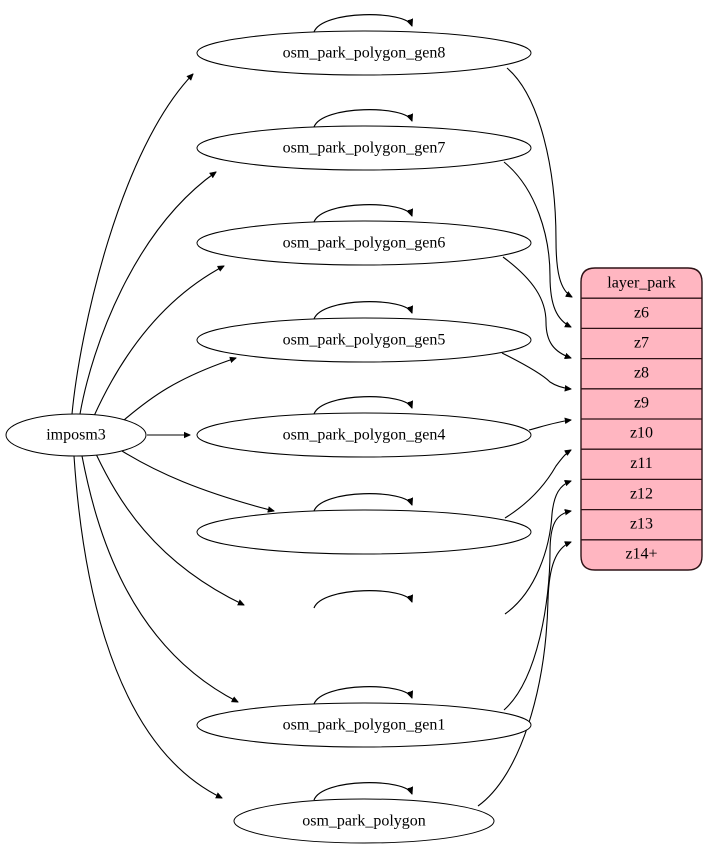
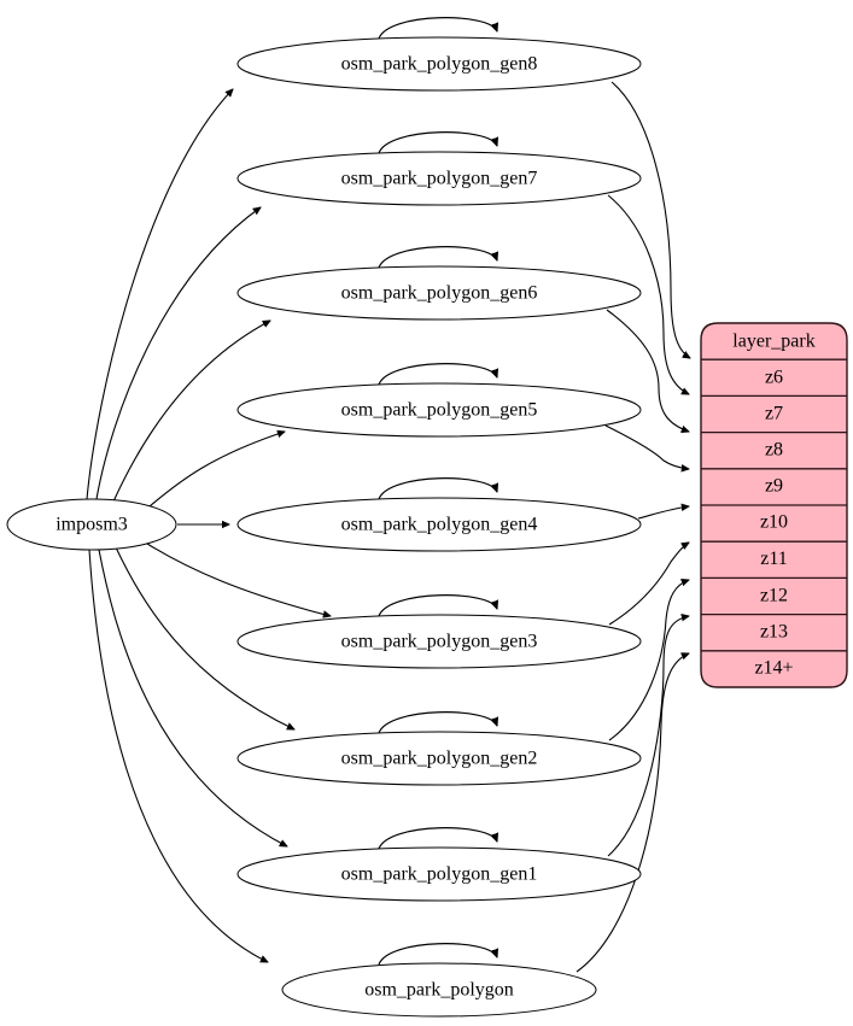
  imposm3
  osm_park_polygon_gen8
  osm_park_polygon_gen7
  osm_park_polygon_gen6
  osm_park_polygon_gen5
  osm_park_polygon_gen4
+ osm_park_polygon_gen3
+ osm_park_polygon_gen2
  osm_park_polygon_gen1
  osm_park_polygon
  layer_park
  z6
  z7
  z8
  z9
  z10
  z11
  z12
  z13
  z14+
